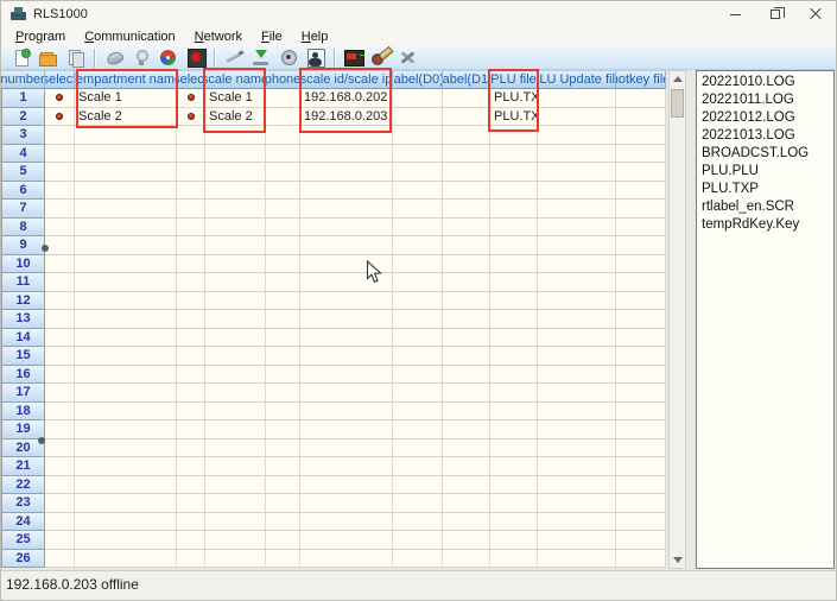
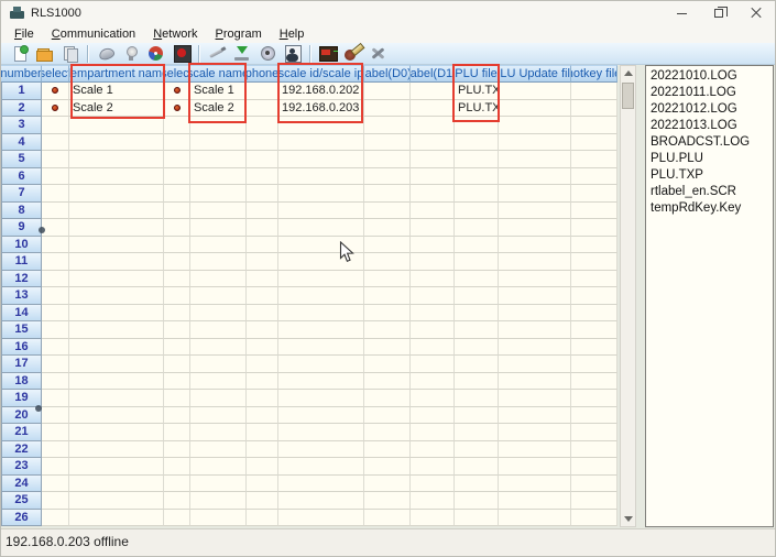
  RLS1000
- Program
+ File
  Communication
  Network
- File
+ Program
  Help
  number
  selec
  empartment nam
  selec
  scale nam
  phone
  scale id/scale ip
  label(D0)
  abel(D1
  PLU file
  LU Update fil
  otkey fil
  1
  Scale 1
  Scale 1
  192.168.0.202
  PLU.TX
  2
  Scale 2
  Scale 2
  192.168.0.203
  PLU.TX
  3
  4
  5
  6
  7
  8
  9
  10
  11
  12
  13
  14
  15
  16
  17
  18
  19
  20
  21
  22
  23
  24
  25
  26
  20221010.LOG
  20221011.LOG
  20221012.LOG
  20221013.LOG
  BROADCST.LOG
  PLU.PLU
  PLU.TXP
  rtlabel_en.SCR
  tempRdKey.Key
  192.168.0.203 offline
